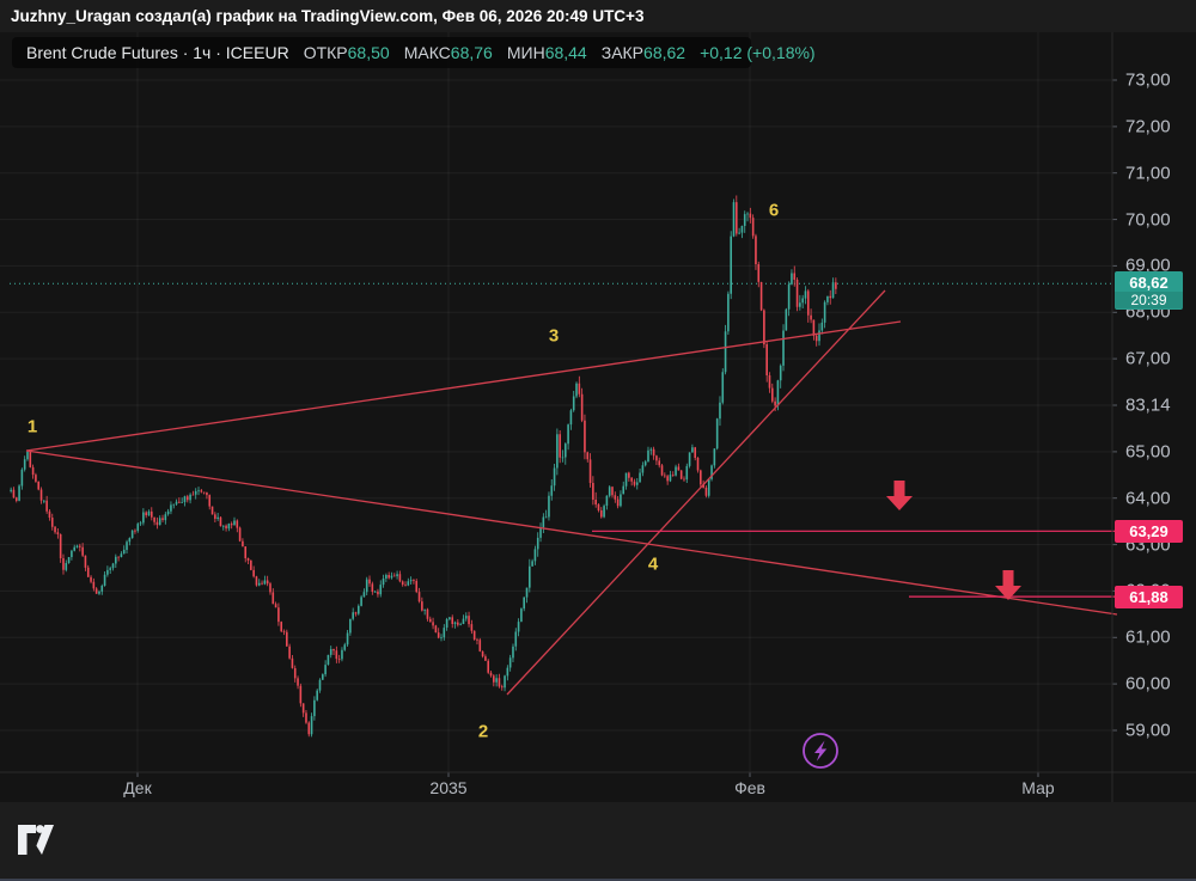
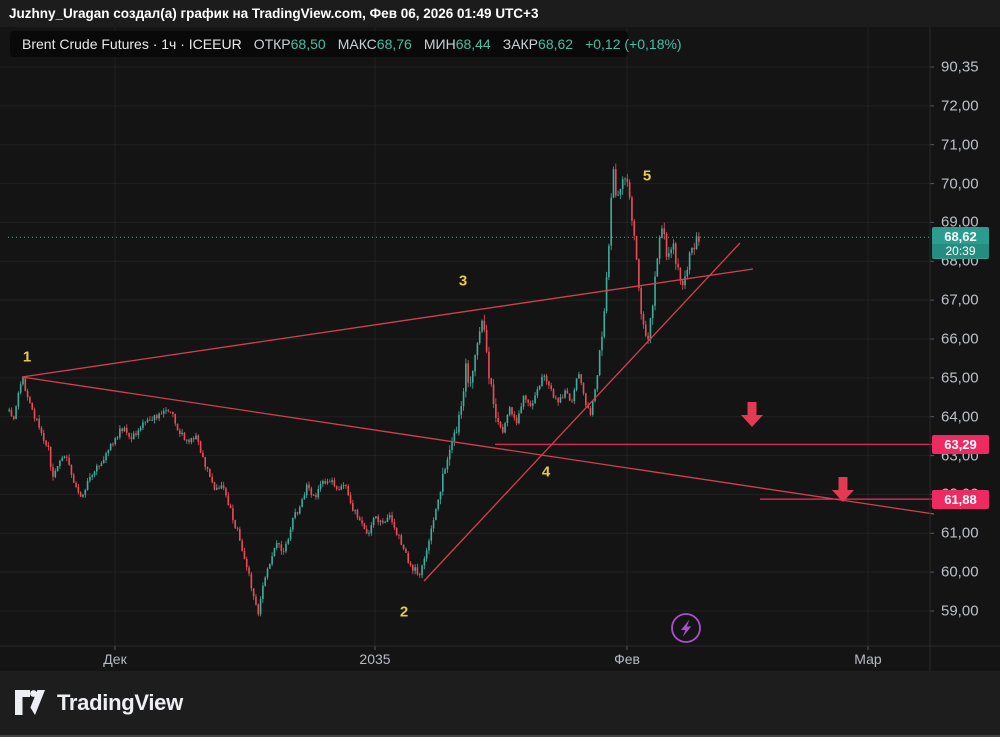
- Juzhny_Uragan создал(а) график на TradingView.com, Фев 06, 2026 20:49 UTC+3
+ Juzhny_Uragan создал(а) график на TradingView.com, Фев 06, 2026 01:49 UTC+3
  Brent Crude Futures · 1ч · ICEEUR
  ОТКР
  68,50
  МАКС
  68,76
  МИН
  68,44
  ЗАКР
  68,62
  +0,12 (+0,18%)
  1
  2
  3
  4
- 6
+ 5
  59,00
  60,00
  61,00
  63,00
  64,00
  65,00
- 83,14
+ 66,00
  67,00
  68,00
  69,00
  70,00
  71,00
  72,00
- 73,00
+ 90,35
  Дек
  2035
  Фев
  Мар
  68,62
  20:39
  63,29
  61,88
+ TradingView
